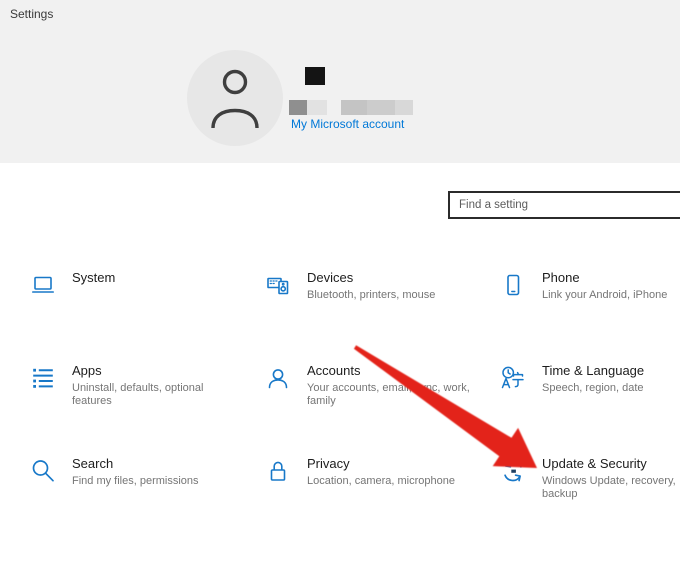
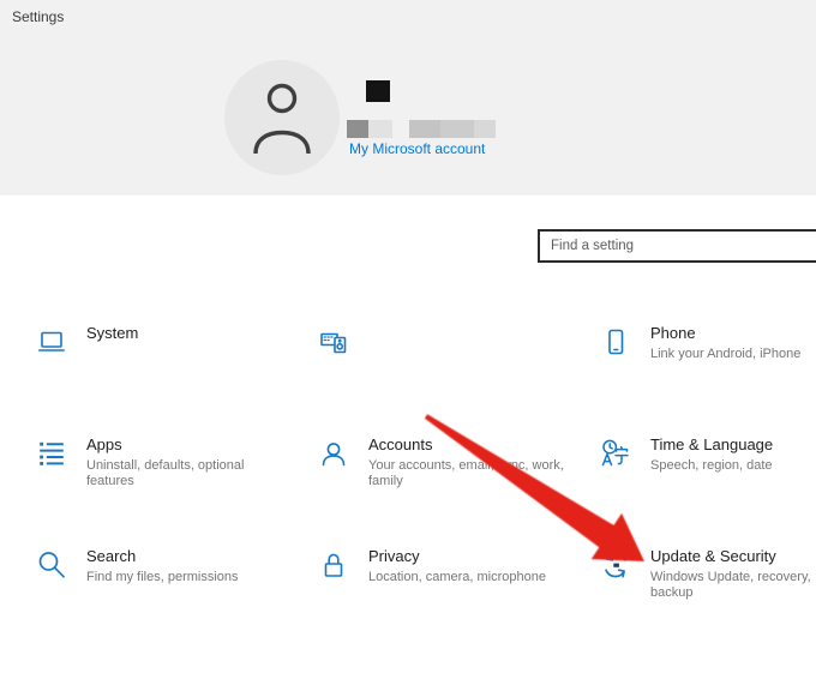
  Settings
  My Microsoft account
  Find a setting
  System
- Devices
- Bluetooth, printers, mouse
  Phone
  Link your Android, iPhone
  Apps
  Uninstall, defaults, optional features
  Accounts
  Your accounts, emainc, work, family
  Time & Language
  Speech, region, date
  Search
  Find my files, permissions
  Privacy
  Location, camera, microphone
  Update & Security
  Windows Update, recovery, backup
